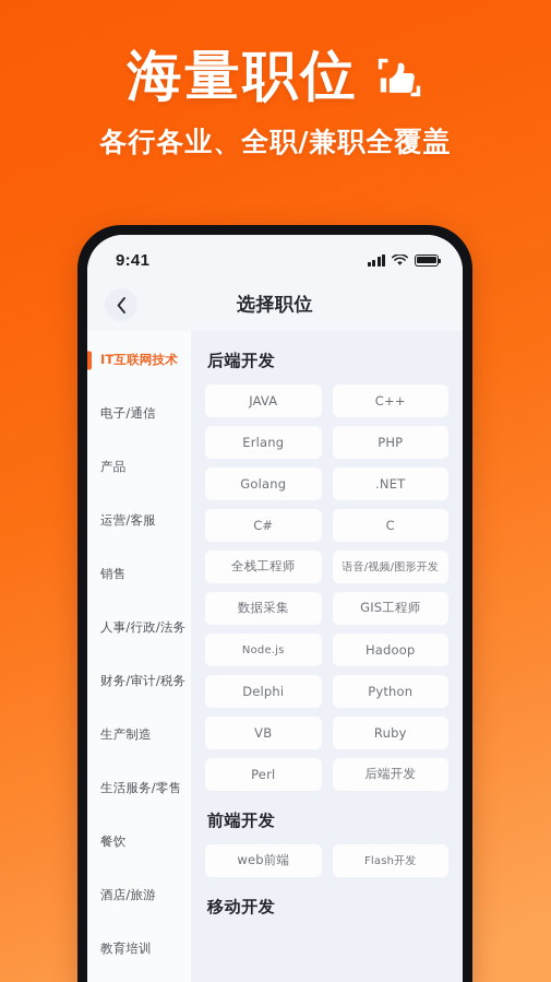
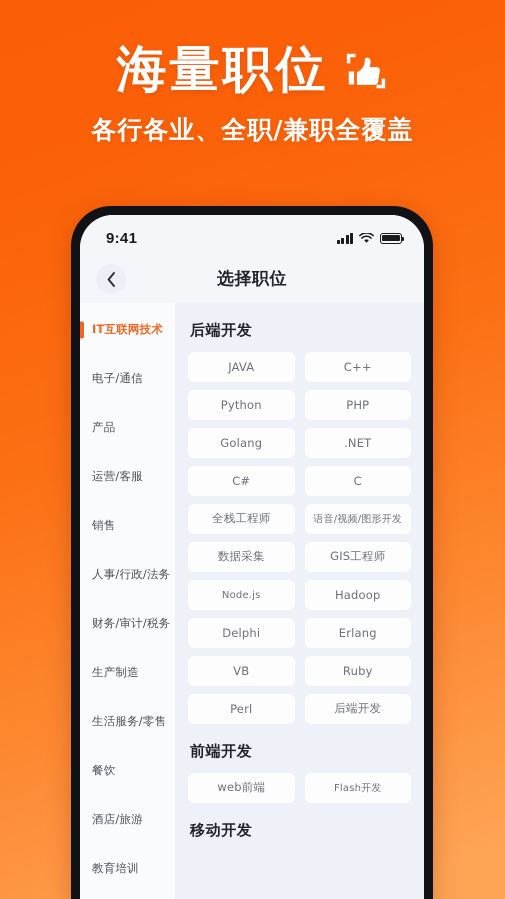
  海量职位
  各行各业、全职/兼职全覆盖
  9:41
  选择职位
  IT互联网技术
  电子/通信
  产品
  运营/客服
  销售
  人事/行政/法务
  财务/审计/税务
  生产制造
  生活服务/零售
  餐饮
  酒店/旅游
  教育培训
  后端开发
  JAVA
  C++
- Erlang
+ Python
  PHP
  Golang
  .NET
  C#
  C
  全栈工程师
  语音/视频/图形开发
  数据采集
  GIS工程师
  Node.js
  Hadoop
  Delphi
- Python
+ Erlang
  VB
  Ruby
  Perl
  后端开发
  前端开发
  web前端
  Flash开发
  移动开发
